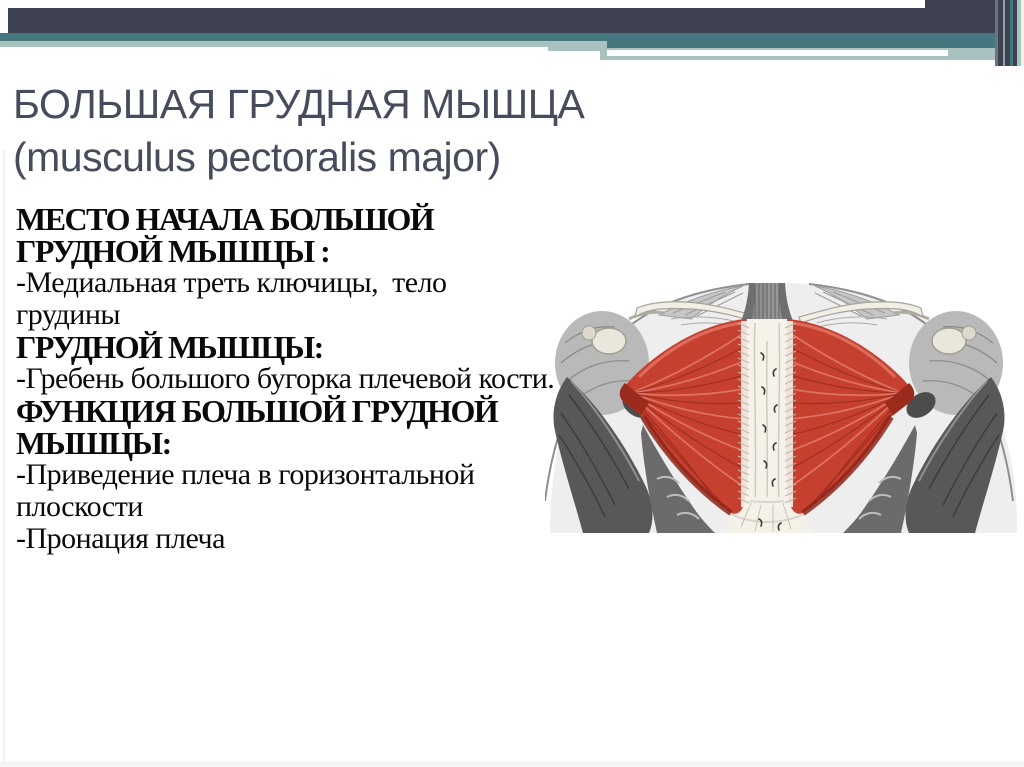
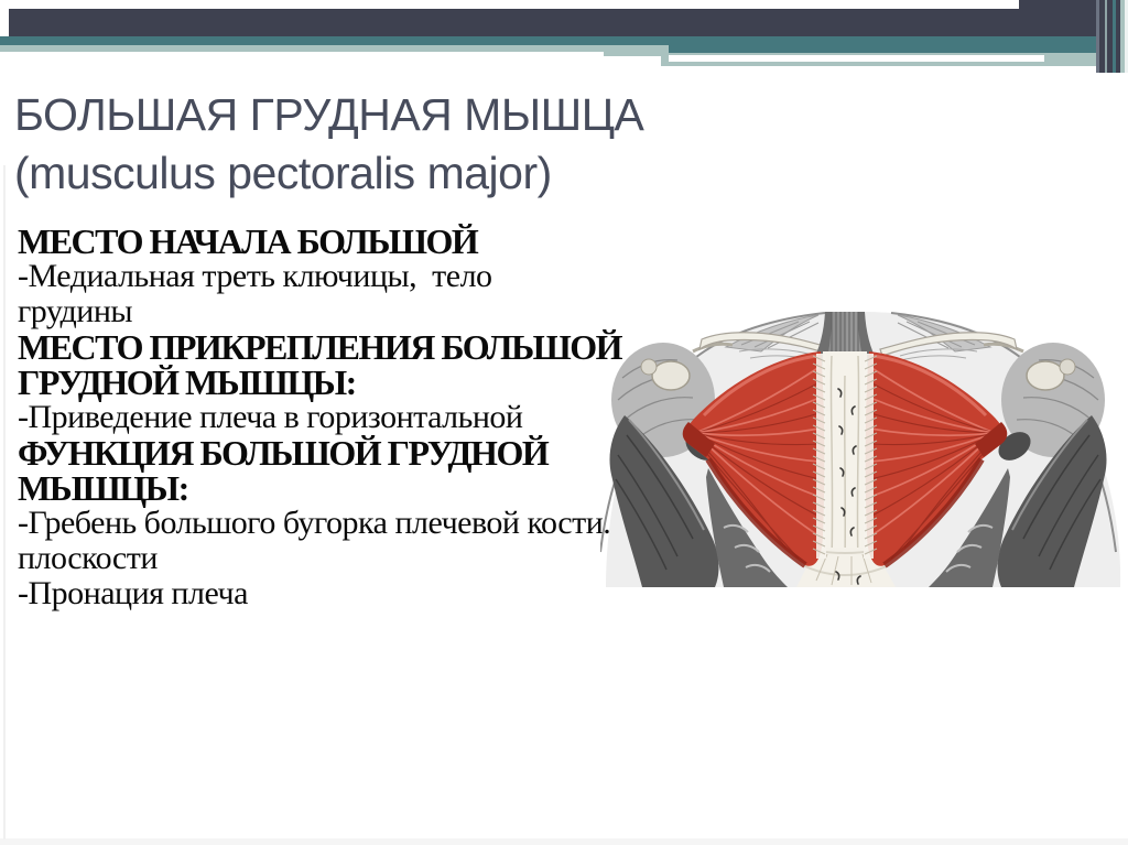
  БОЛЬШАЯ ГРУДНАЯ МЫШЦА
  (musculus pectoralis major)
  МЕСТО НАЧАЛА БОЛЬШОЙ
- ГРУДНОЙ МЫШЦЫ :
  -Медиальная треть ключицы, тело
  грудины
+ МЕСТО ПРИКРЕПЛЕНИЯ БОЛЬШОЙ
  ГРУДНОЙ МЫШЦЫ:
- -Гребень большого бугорка плечевой кости.
+ -Приведение плеча в горизонтальной
  ФУНКЦИЯ БОЛЬШОЙ ГРУДНОЙ
  МЫШЦЫ:
- -Приведение плеча в горизонтальной
+ -Гребень большого бугорка плечевой кости.
  плоскости
  -Пронация плеча
